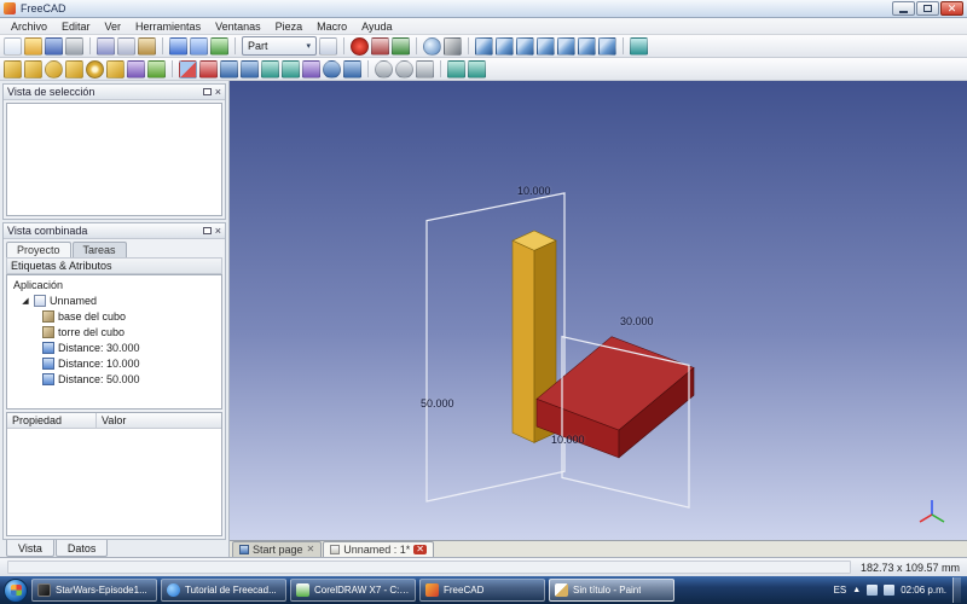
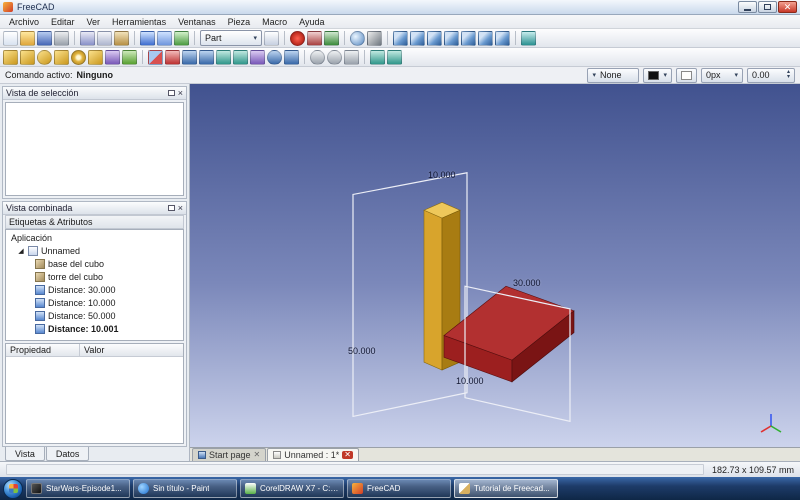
  FreeCAD
  ✕
  Archivo
  Editar
  Ver
  Herramientas
  Ventanas
  Pieza
  Macro
  Ayuda
  Part
+ Comando activo:
+ Ninguno
+ None
+ 0px
+ 0.00
  Vista de selección
  ×
  Vista combinada
  ×
- Proyecto
- Tareas
  Etiquetas & Atributos
  Aplicación
  Unnamed
  base del cubo
  torre del cubo
  Distance: 30.000
  Distance: 10.000
  Distance: 50.000
+ Distance: 10.001
  Propiedad
  Valor
  Vista
  Datos
  10.000
  30.000
  50.000
  10.000
  Start page
  ✕
  Unnamed : 1*
  ✕
  182.73 x 109.57 mm
  StarWars-Episode1...
- Tutorial de Freecad...
+ Sin título - Paint
  CorelDRAW X7 - C:\...
  FreeCAD
- Sin título - Paint
+ Tutorial de Freecad...
- ES
- 02:06 p.m.
